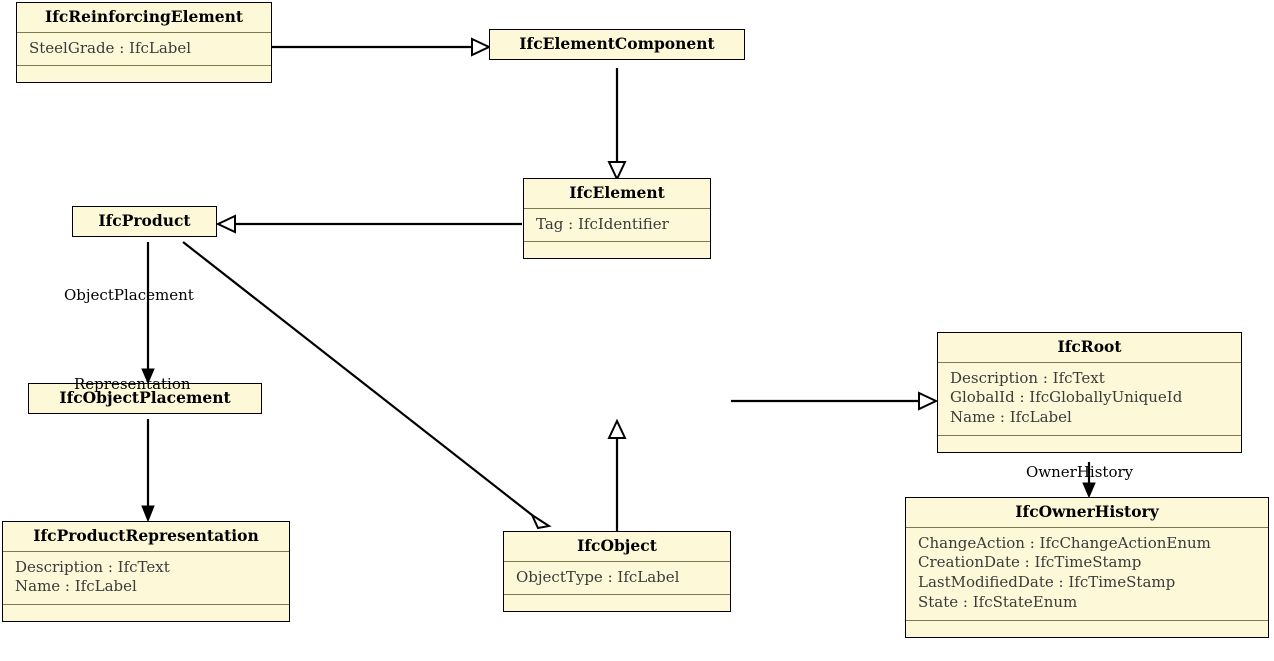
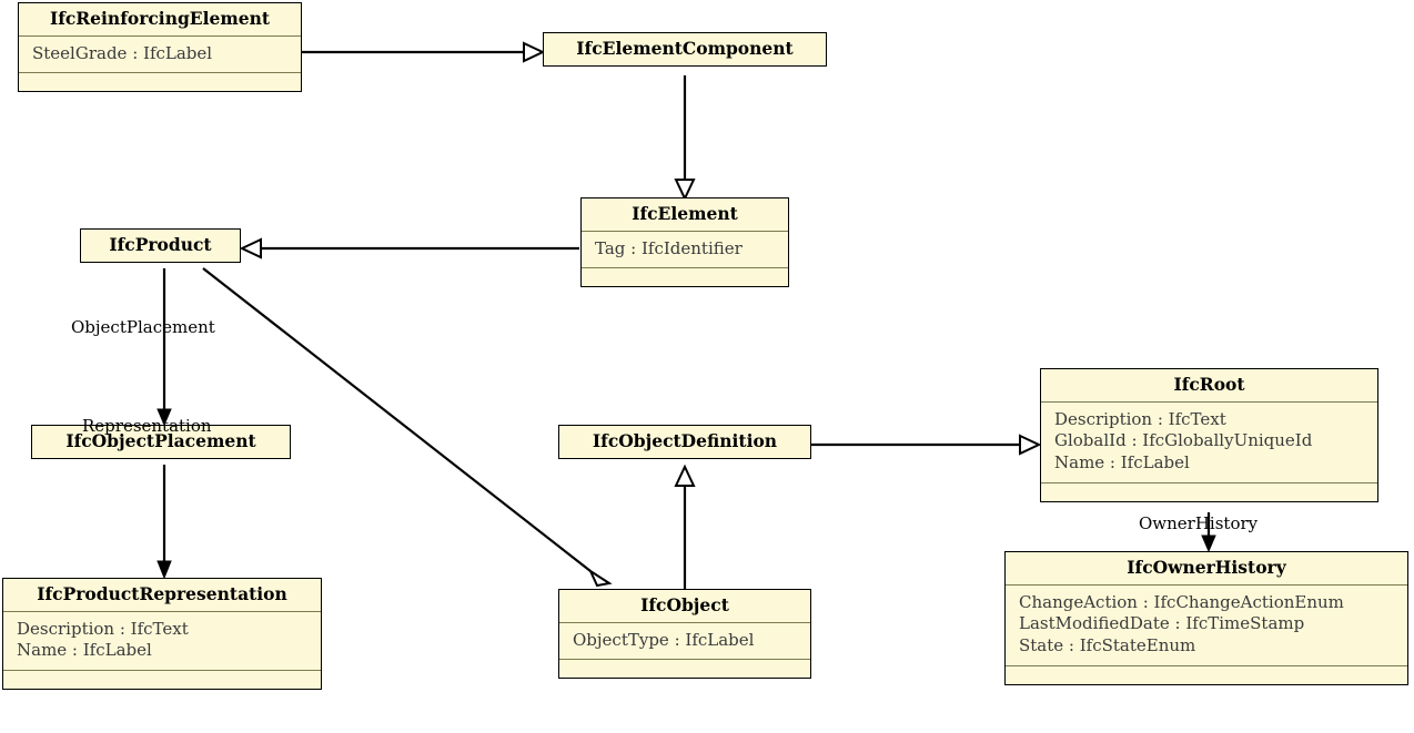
  IfcReinforcingElement
  SteelGrade : IfcLabel
  IfcElementComponent
  IfcElement
  Tag : IfcIdentifier
  IfcProduct
  IfcObjectPlacement
  IfcProductRepresentation
  Description : IfcText
  Name : IfcLabel
+ IfcObjectDefinition
  IfcObject
  ObjectType : IfcLabel
  IfcRoot
  Description : IfcText
  GlobalId : IfcGloballyUniqueId
  Name : IfcLabel
  IfcOwnerHistory
  ChangeAction : IfcChangeActionEnum
- CreationDate : IfcTimeStamp
  LastModifiedDate : IfcTimeStamp
  State : IfcStateEnum
  ObjectPlacement
  Representation
  OwnerHistory
